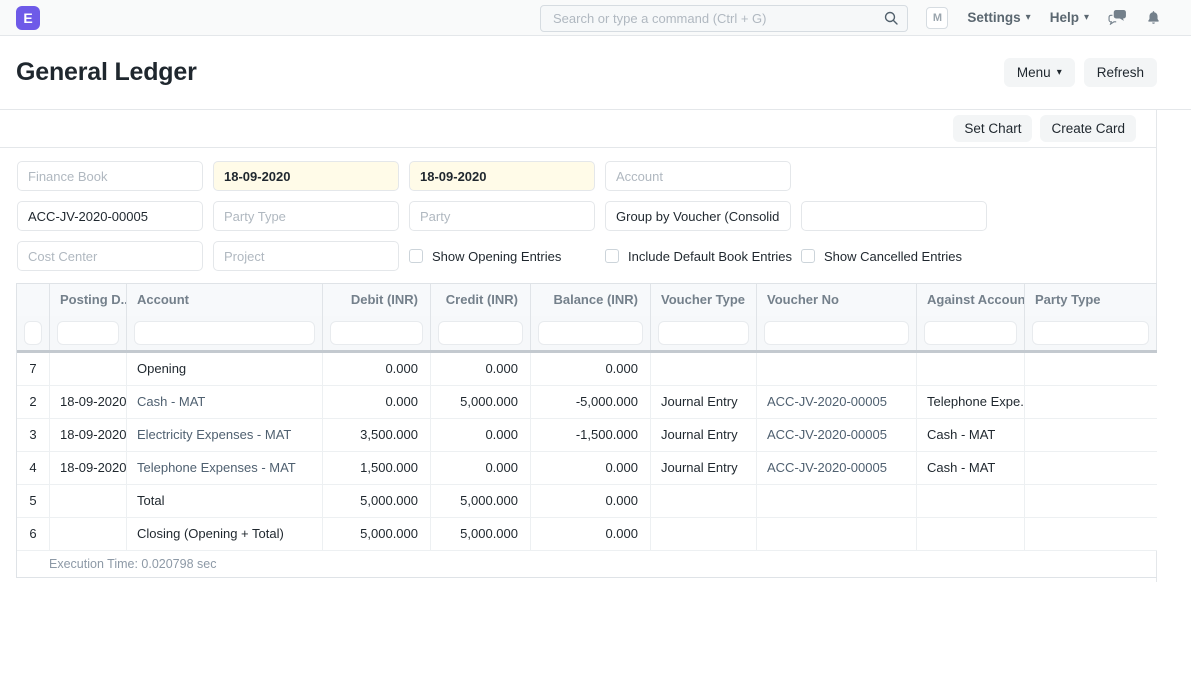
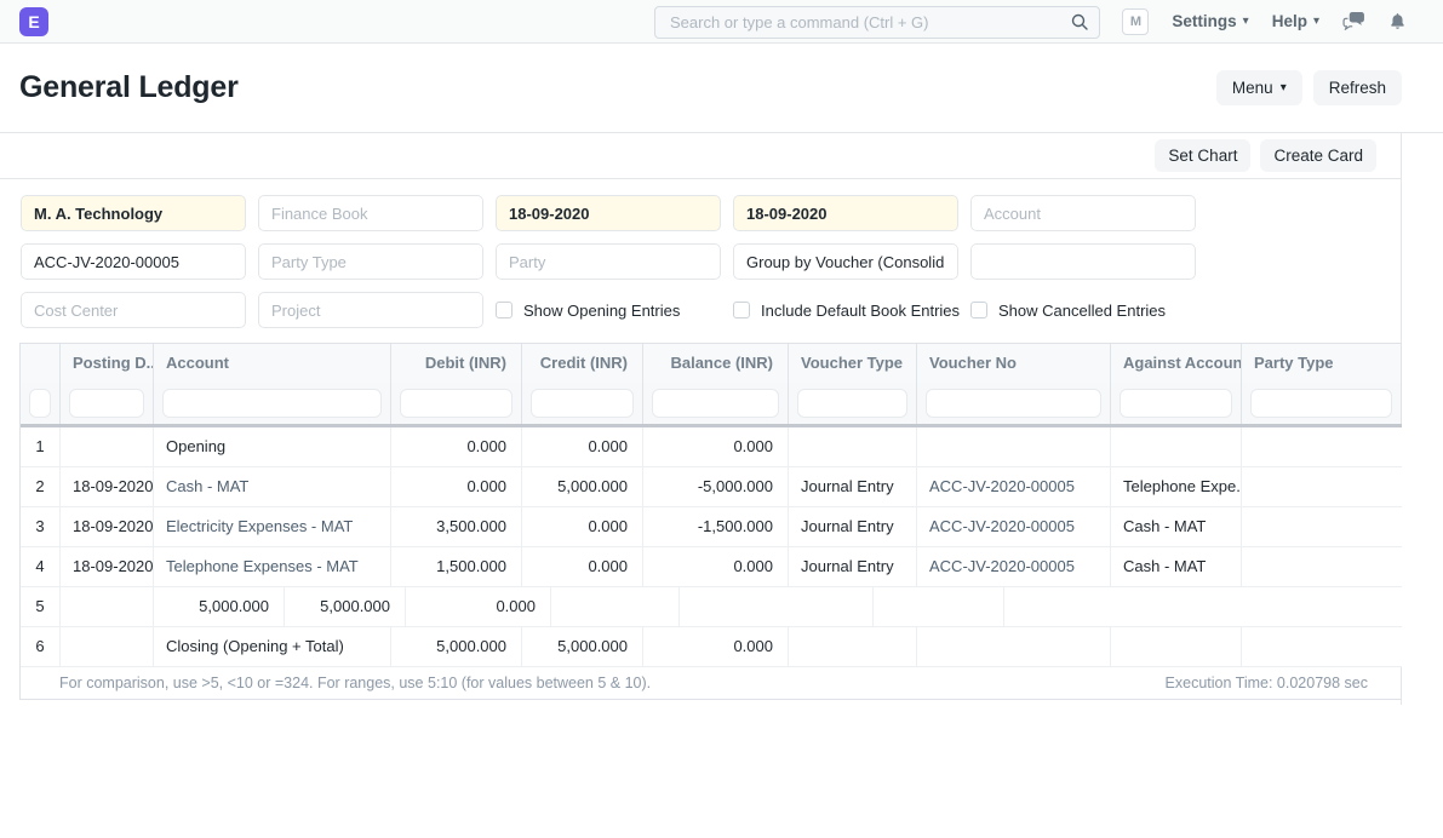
  E
  Search or type a command (Ctrl + G)
  M
  Settings
  ▾
  Help
  ▾
  General Ledger
  Menu
  ▾
  Refresh
  Set Chart
  Create Card
+ M. A. Technology
  Finance Book
  18-09-2020
  18-09-2020
  Account
  ACC-JV-2020-00005
  Party Type
  Party
  Group by Voucher (Consolid
  Cost Center
  Project
  Show Opening Entries
  Include Default Book Entries
  Show Cancelled Entries
  Posting D..
  Account
  Debit (INR)
  Credit (INR)
  Balance (INR)
  Voucher Type
  Voucher No
  Against Accoun
  Party Type
- 7
+ 1
  Opening
  0.000
  0.000
  0.000
  2
  18-09-2020
  Cash - MAT
  0.000
  5,000.000
  -5,000.000
  Journal Entry
  ACC-JV-2020-00005
  Telephone Expe.
  3
  18-09-2020
  Electricity Expenses - MAT
  3,500.000
  0.000
  -1,500.000
  Journal Entry
  ACC-JV-2020-00005
  Cash - MAT
  4
  18-09-2020
  Telephone Expenses - MAT
  1,500.000
  0.000
  0.000
  Journal Entry
  ACC-JV-2020-00005
  Cash - MAT
  5
- Total
  5,000.000
  5,000.000
  0.000
  6
  Closing (Opening + Total)
  5,000.000
  5,000.000
  0.000
+ For comparison, use >5, <10 or =324. For ranges, use 5:10 (for values between 5 & 10).
  Execution Time: 0.020798 sec
